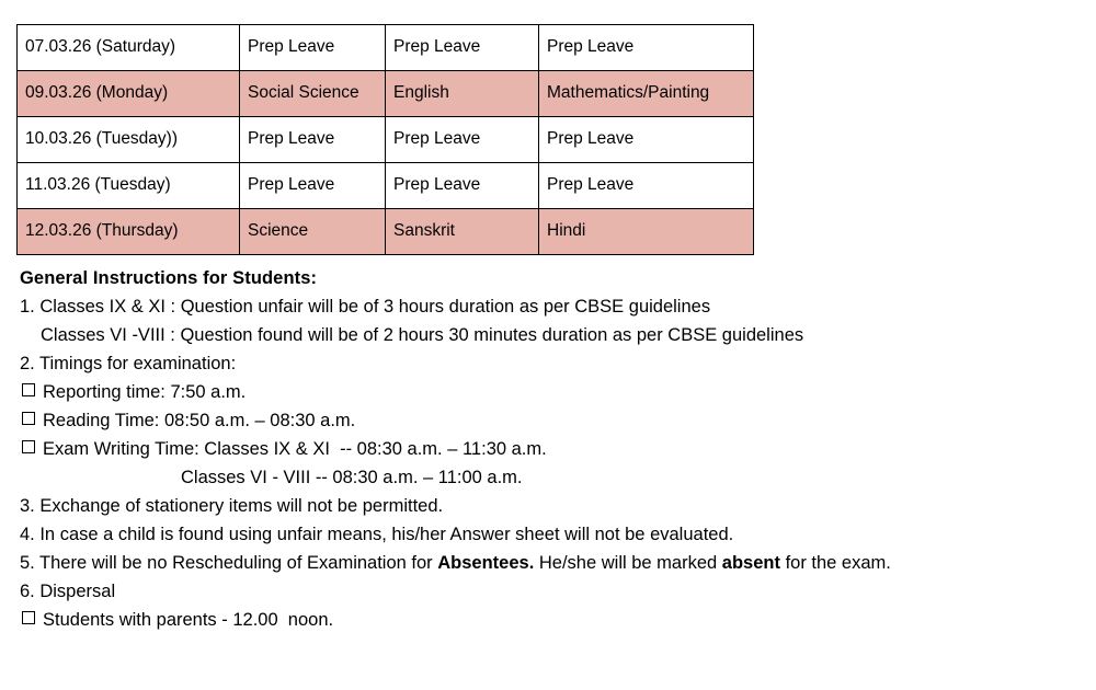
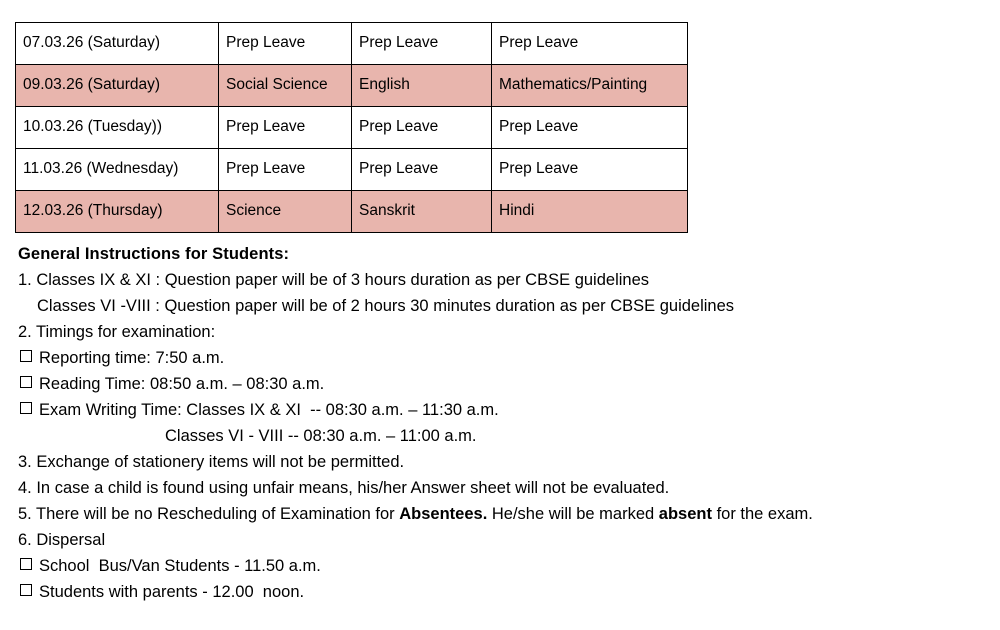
  07.03.26 (Saturday)	Prep Leave	Prep Leave	Prep Leave
- 09.03.26 (Monday)	Social Science	English	Mathematics/Painting
+ 09.03.26 (Saturday)	Social Science	English	Mathematics/Painting
  10.03.26 (Tuesday))	Prep Leave	Prep Leave	Prep Leave
- 11.03.26 (Tuesday)	Prep Leave	Prep Leave	Prep Leave
+ 11.03.26 (Wednesday)	Prep Leave	Prep Leave	Prep Leave
  12.03.26 (Thursday)	Science	Sanskrit	Hindi
  General Instructions for Students:
- 1. Classes IX & XI : Question unfair will be of 3 hours duration as per CBSE guidelines
+ 1. Classes IX & XI : Question paper will be of 3 hours duration as per CBSE guidelines
- Classes VI -VIII : Question found will be of 2 hours 30 minutes duration as per CBSE guidelines
+ Classes VI -VIII : Question paper will be of 2 hours 30 minutes duration as per CBSE guidelines
  2. Timings for examination:
  Reporting time: 7:50 a.m.
  Reading Time: 08:50 a.m. – 08:30 a.m.
  Exam Writing Time: Classes IX & XI -- 08:30 a.m. – 11:30 a.m.
  Classes VI - VIII -- 08:30 a.m. – 11:00 a.m.
  3. Exchange of stationery items will not be permitted.
  4. In case a child is found using unfair means, his/her Answer sheet will not be evaluated.
  5. There will be no Rescheduling of Examination for Absentees. He/she will be marked absent for the exam.
  6. Dispersal
+ School Bus/Van Students - 11.50 a.m.
  Students with parents - 12.00 noon.
